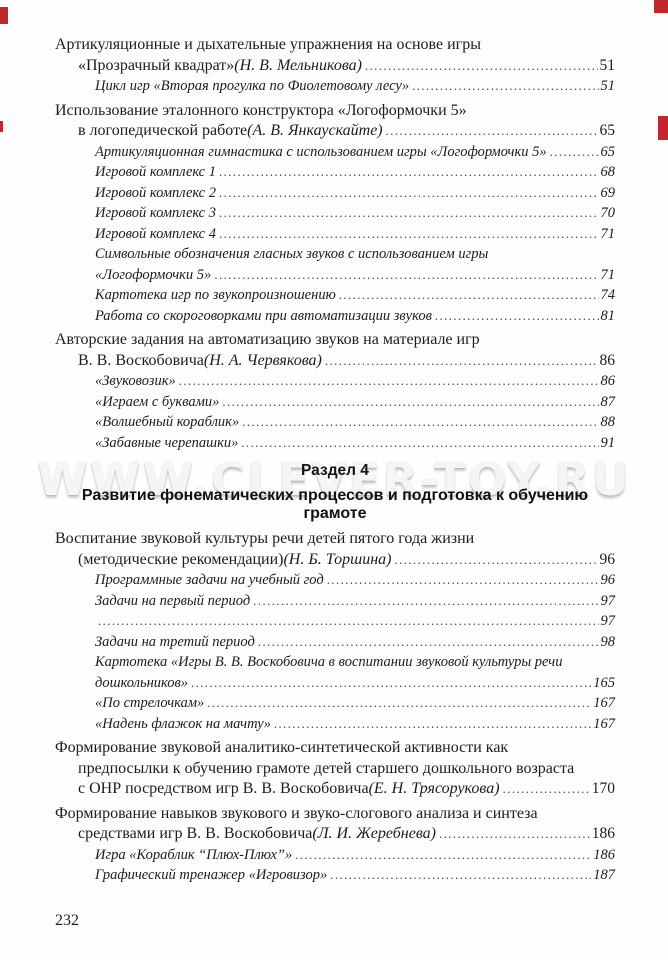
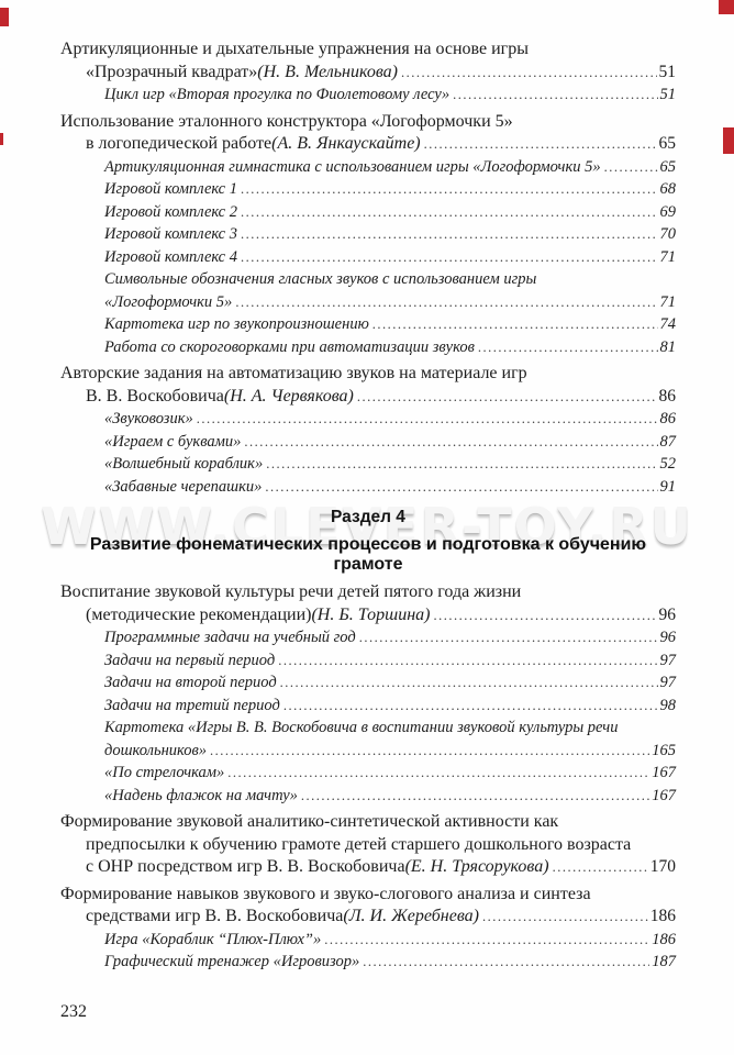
  WWW.CLEVER-TOY.RU
  Артикуляционные и дыхательные упражнения на основе игры
  «Прозрачный квадрат»
  (Н. В. Мельникова)
  51
  Цикл игр «Вторая прогулка по Фиолетовому лесу»
  51
  Использование эталонного конструктора «Логоформочки 5»
  в логопедической работе
  (А. В. Янкаускайте)
  65
  Артикуляционная гимнастика с использованием игры «Логоформочки 5»
  65
  Игровой комплекс 1
  68
  Игровой комплекс 2
  69
  Игровой комплекс 3
  70
  Игровой комплекс 4
  71
  Символьные обозначения гласных звуков с использованием игры
  «Логоформочки 5»
  71
  Картотека игр по звукопроизношению
  74
  Работа со скороговорками при автоматизации звуков
  81
  Авторские задания на автоматизацию звуков на материале игр
  В. В. Воскобовича
  (Н. А. Червякова)
  86
  «Звуковозик»
  86
  «Играем с буквами»
  87
  «Волшебный кораблик»
- 88
+ 52
  «Забавные черепашки»
  91
  Раздел 4
  Развитие фонематических процессов и подготовка к обучению грамоте
  Воспитание звуковой культуры речи детей пятого года жизни
  (методические рекомендации)
  (Н. Б. Торшина)
  96
  Программные задачи на учебный год
  96
  Задачи на первый период
  97
+ Задачи на второй период
  97
  Задачи на третий период
  98
  Картотека «Игры В. В. Воскобовича в воспитании звуковой культуры речи
  дошкольников»
  165
  «По стрелочкам»
  167
  «Надень флажок на мачту»
  167
  Формирование звуковой аналитико-синтетической активности как
  предпосылки к обучению грамоте детей старшего дошкольного возраста
  с ОНР посредством игр В. В. Воскобовича
  (Е. Н. Трясорукова)
  170
  Формирование навыков звукового и звуко-слогового анализа и синтеза
  средствами игр В. В. Воскобовича
  (Л. И. Жеребнева)
  186
  Игра «Кораблик “Плюх-Плюх”»
  186
  Графический тренажер «Игровизор»
  187
  232
